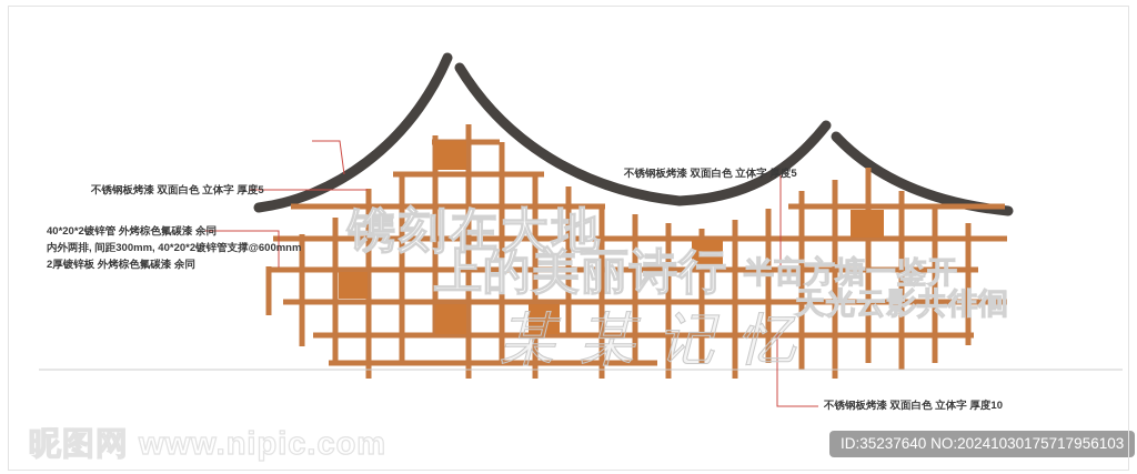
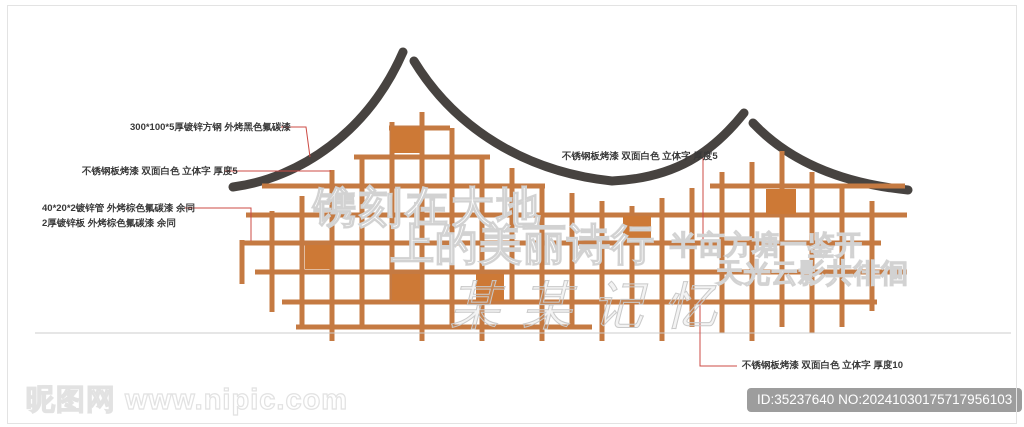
+ 300*100*5厚镀锌方钢 外烤黑色氟碳漆
  不锈钢板烤漆 双面白色 立体字 厚度5
  40*20*2镀锌管 外烤棕色氟碳漆 余同
- 内外两排, 间距300mm, 40*20*2镀锌管支撑@600mnm
  2厚镀锌板 外烤棕色氟碳漆 余同
  不锈钢板烤漆 双面白色 立体字 厚度5
  不锈钢板烤漆 双面白色 立体字 厚度10
  镌刻在大地
  上的美丽诗行
  半亩方塘一鉴开
  天光云影共徘徊
  某某记忆
  昵图网 www.nipic.com
  ID:35237640 NO:20241030175717956103
